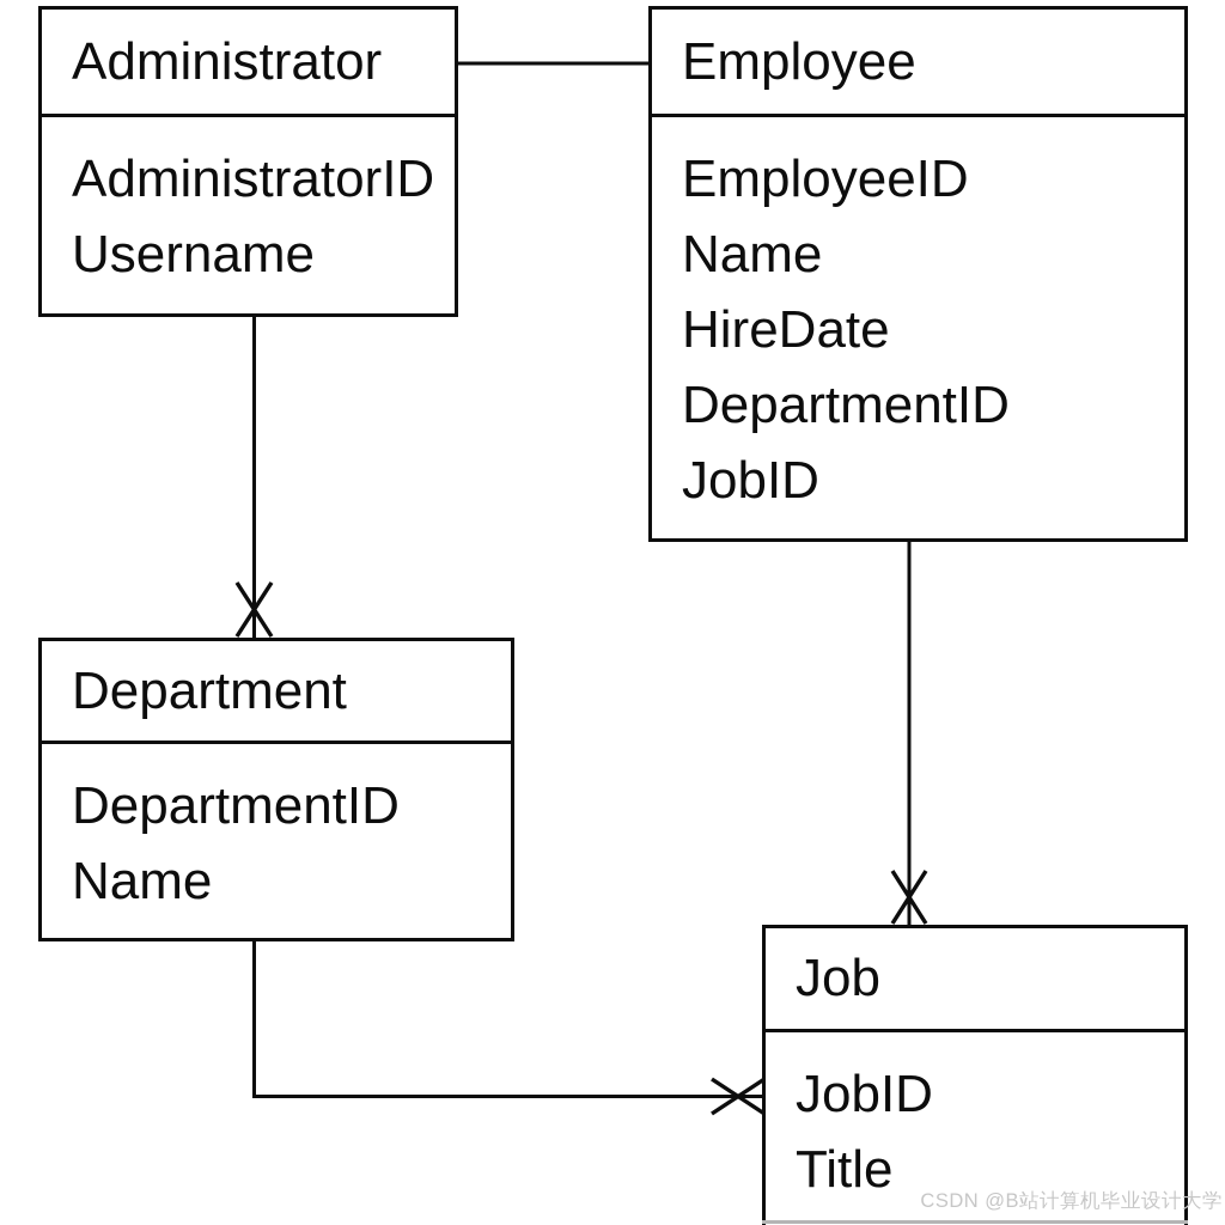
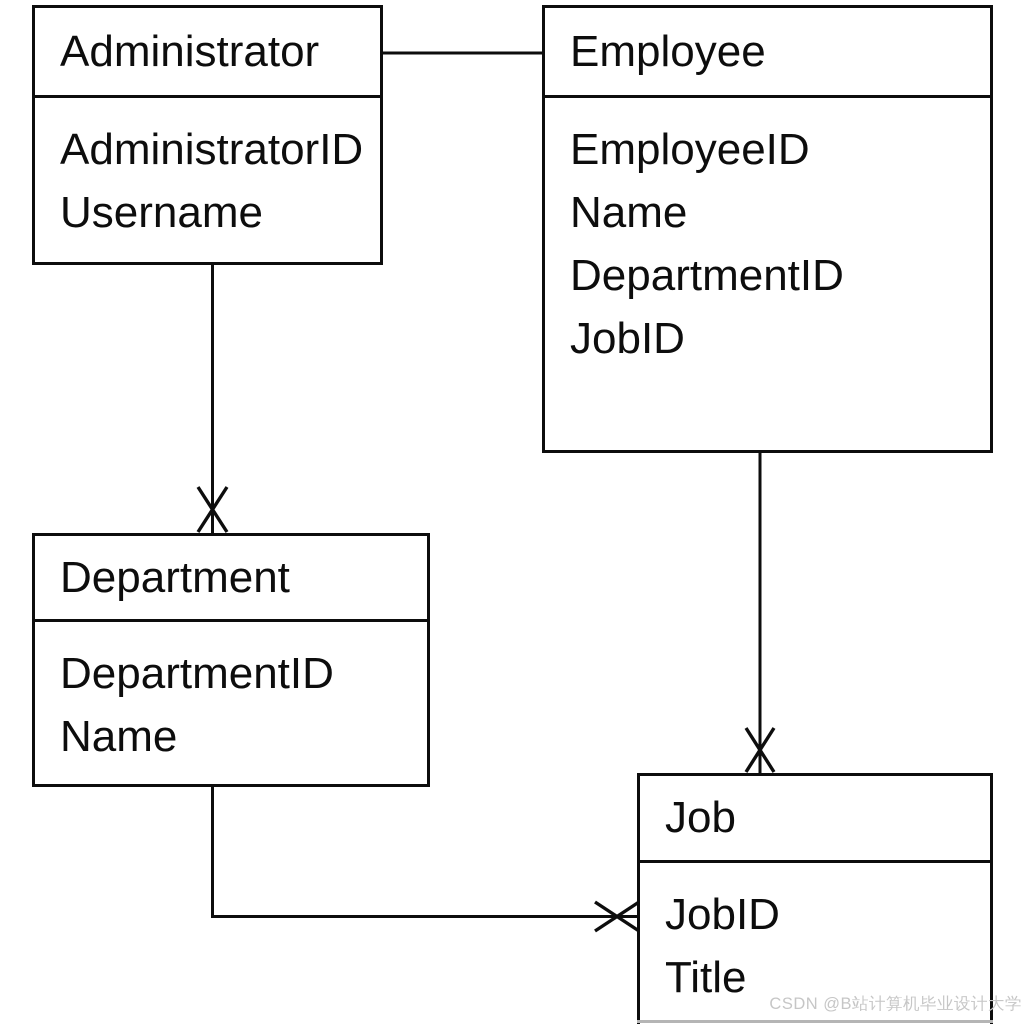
  Administrator
  AdministratorID
  Username
  Employee
  EmployeeID
  Name
- HireDate
  DepartmentID
  JobID
  Department
  DepartmentID
  Name
  Job
  JobID
  Title
  CSDN @B站计算机毕业设计大学
